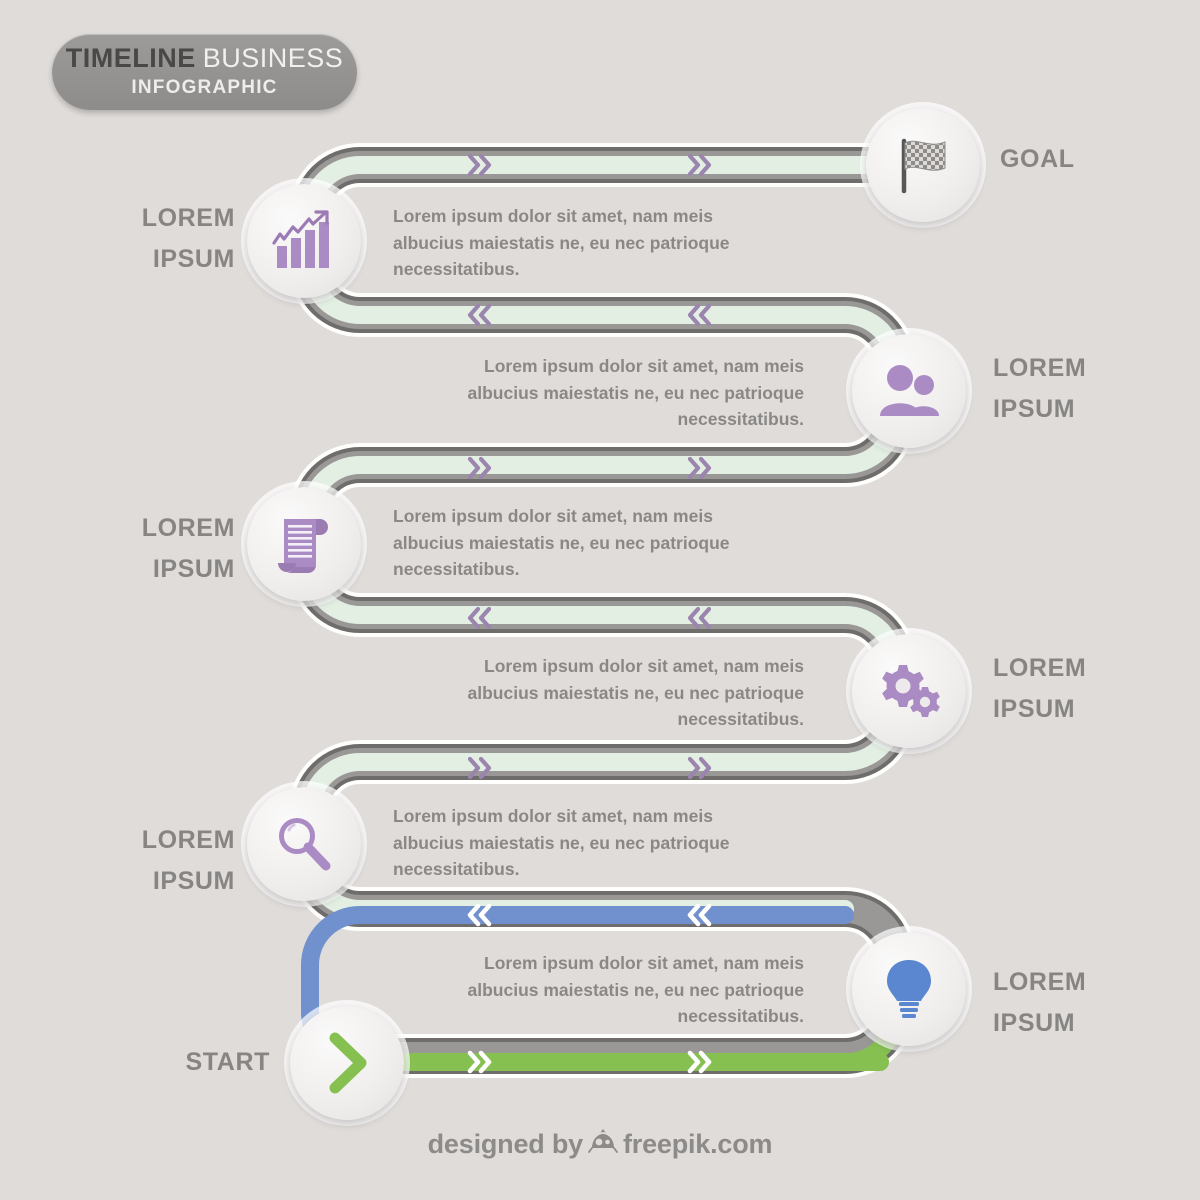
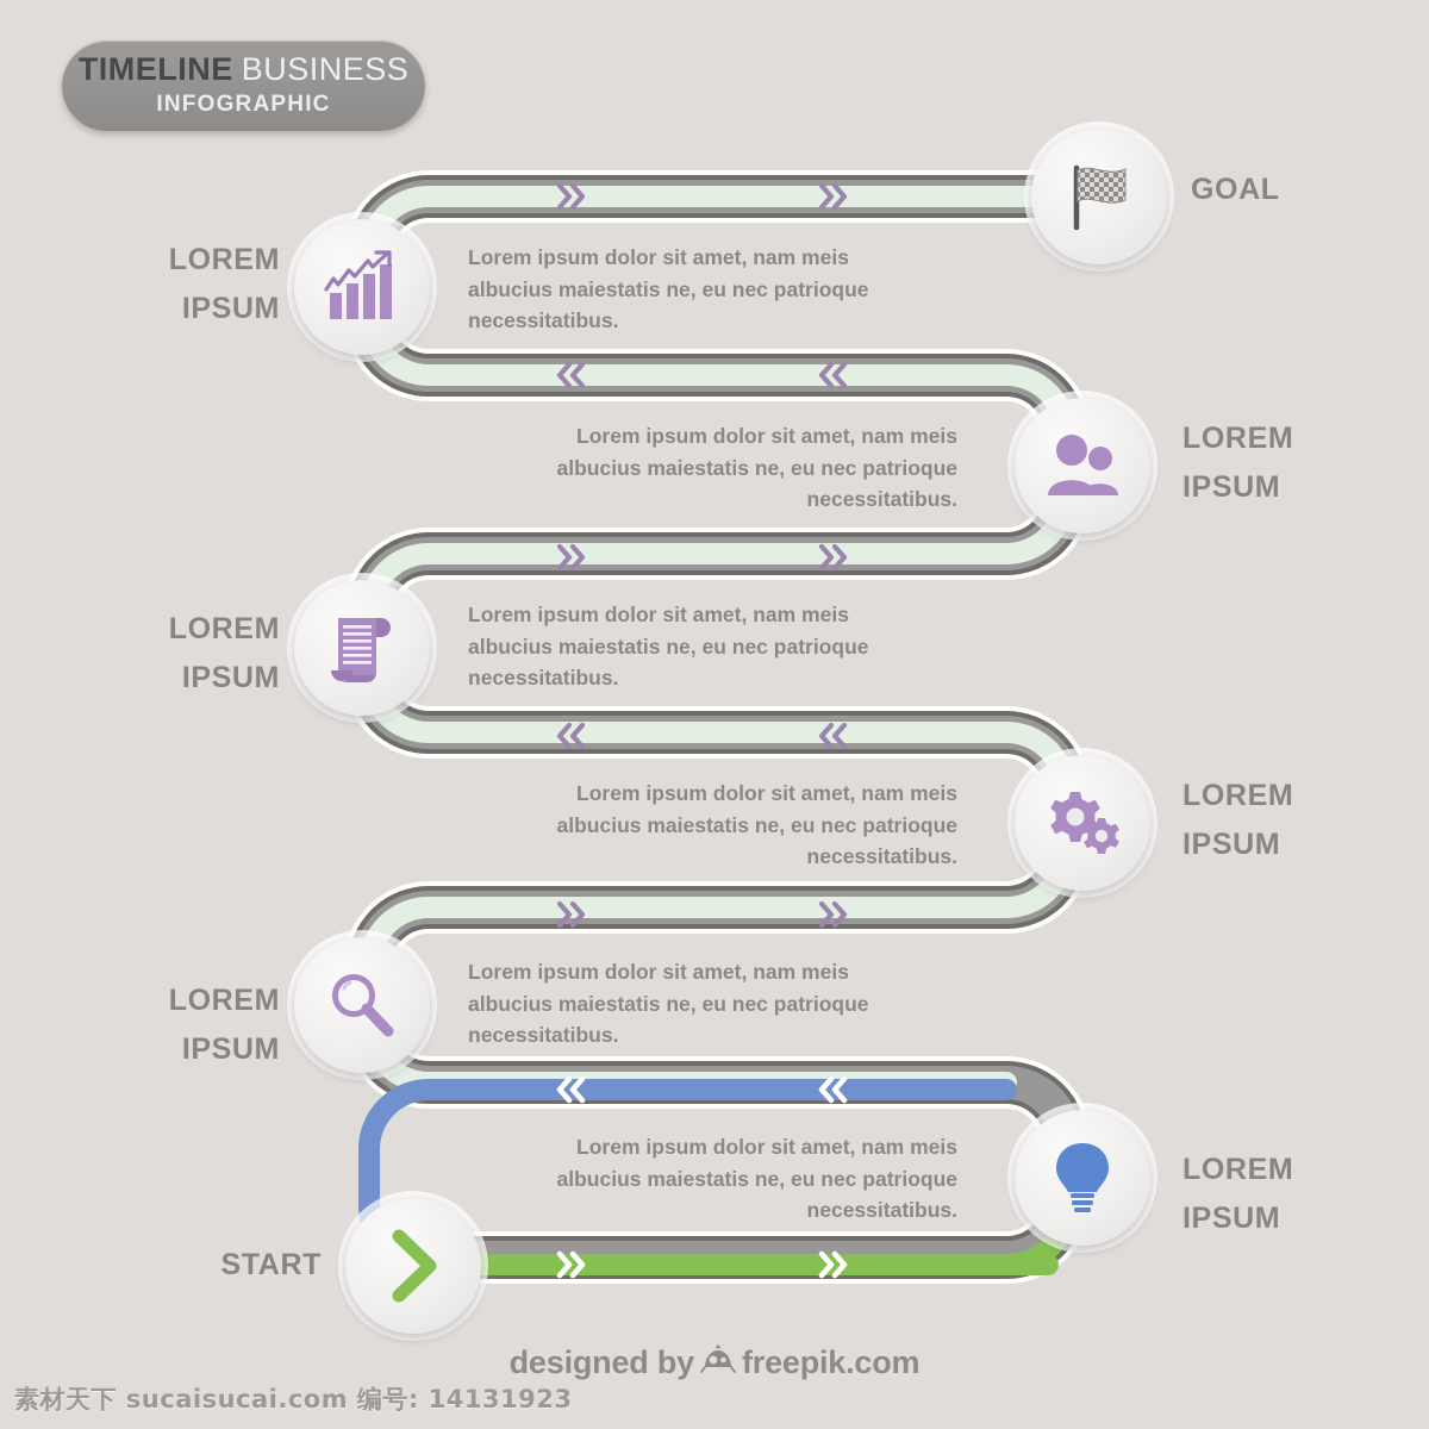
  TIMELINE BUSINESS
  INFOGRAPHIC
  GOAL
  LOREM
  IPSUM
  Lorem ipsum dolor sit amet, nam meis albucius maiestatis ne, eu nec patrioque necessitatibus.
  LOREM
  IPSUM
  Lorem ipsum dolor sit amet, nam meis albucius maiestatis ne, eu nec patrioque necessitatibus.
  LOREM
  IPSUM
  Lorem ipsum dolor sit amet, nam meis albucius maiestatis ne, eu nec patrioque necessitatibus.
  LOREM
  IPSUM
  Lorem ipsum dolor sit amet, nam meis albucius maiestatis ne, eu nec patrioque necessitatibus.
  LOREM
  IPSUM
  Lorem ipsum dolor sit amet, nam meis albucius maiestatis ne, eu nec patrioque necessitatibus.
  LOREM
  IPSUM
  Lorem ipsum dolor sit amet, nam meis albucius maiestatis ne, eu nec patrioque necessitatibus.
  START
  designed by
  freepik.com
+ 素材天下 sucaisucai.com 编号: 14131923
